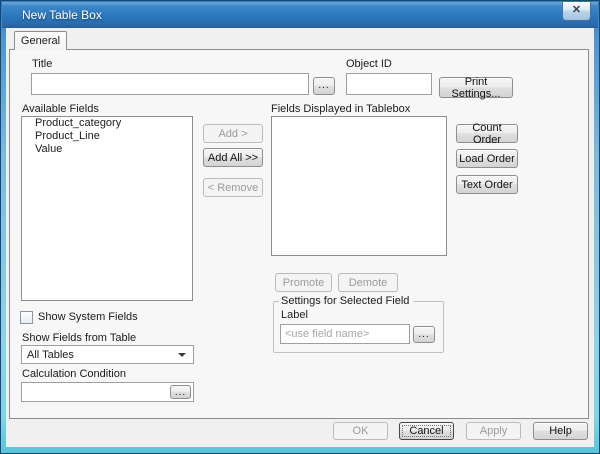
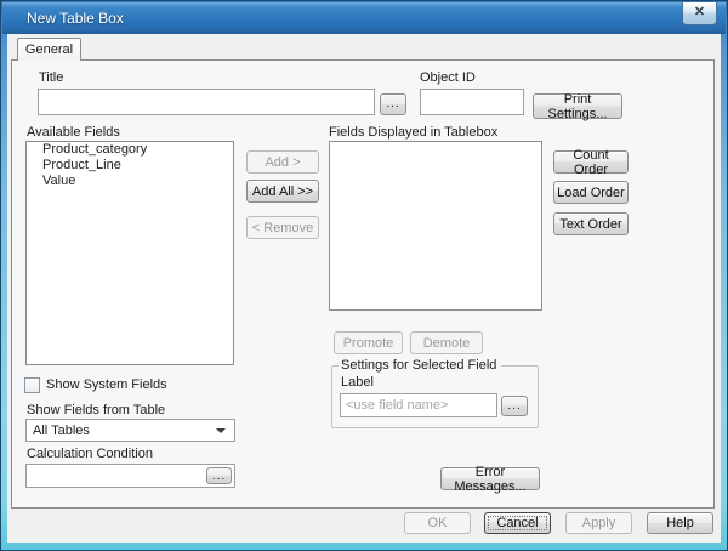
  New Table Box
  ✕
  General
  Title
  ...
  Object ID
  Print Settings...
  Available Fields
  Product_category
  Product_Line
  Value
  Add >
  Add All >>
  < Remove
  Fields Displayed in Tablebox
  Count Order
  Load Order
  Text Order
  Promote
  Demote
  Settings for Selected Field
  Label
  <use field name>
  ...
  Show System Fields
  Show Fields from Table
  All Tables
  Calculation Condition
  ...
+ Error Messages...
  OK
  Cancel
  Apply
  Help
